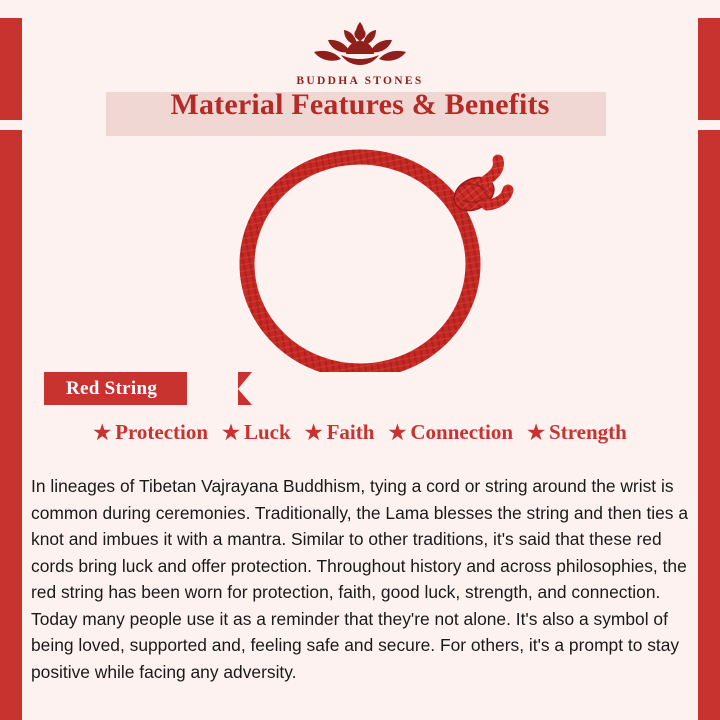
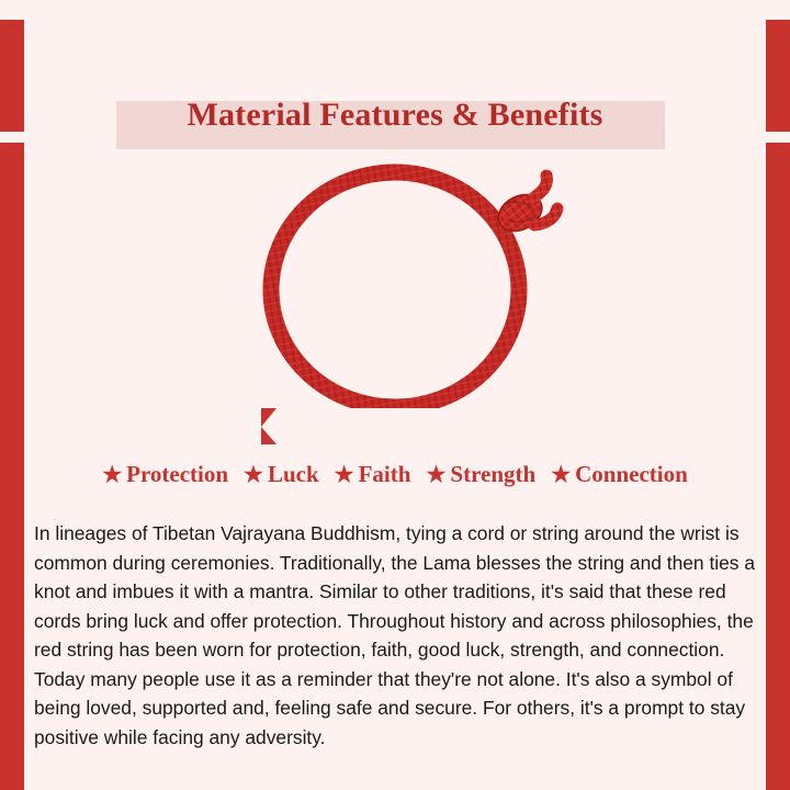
- BUDDHA STONES
  Material Features & Benefits
- Red String
  ★
  Protection
  ★
  Luck
  ★
  Faith
  ★
- Connection
+ Strength
  ★
- Strength
+ Connection
  In lineages of Tibetan Vajrayana Buddhism, tying a cord or string around the wrist is common during ceremonies. Traditionally, the Lama blesses the string and then ties a knot and imbues it with a mantra. Similar to other traditions, it's said that these red cords bring luck and offer protection. Throughout history and across philosophies, the red string has been worn for protection, faith, good luck, strength, and connection. Today many people use it as a reminder that they're not alone. It's also a symbol of being loved, supported and, feeling safe and secure. For others, it's a prompt to stay positive while facing any adversity.
